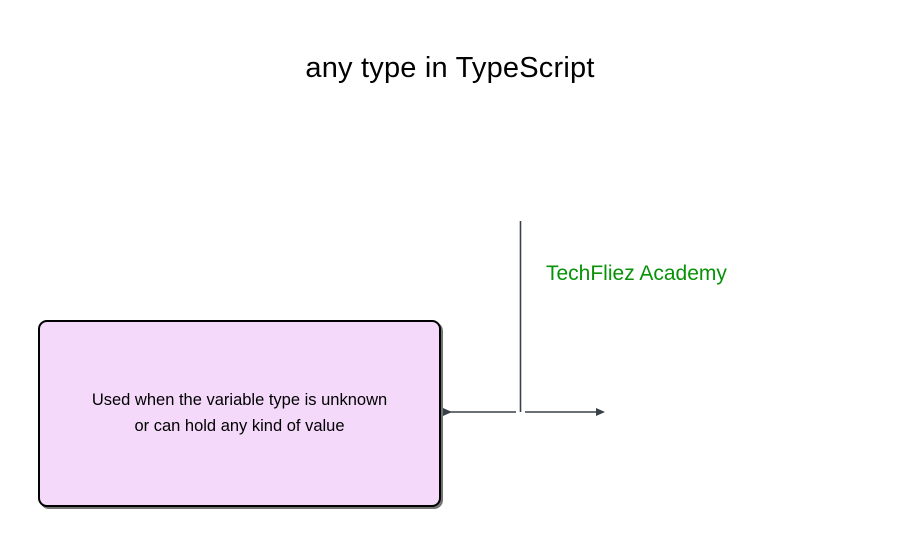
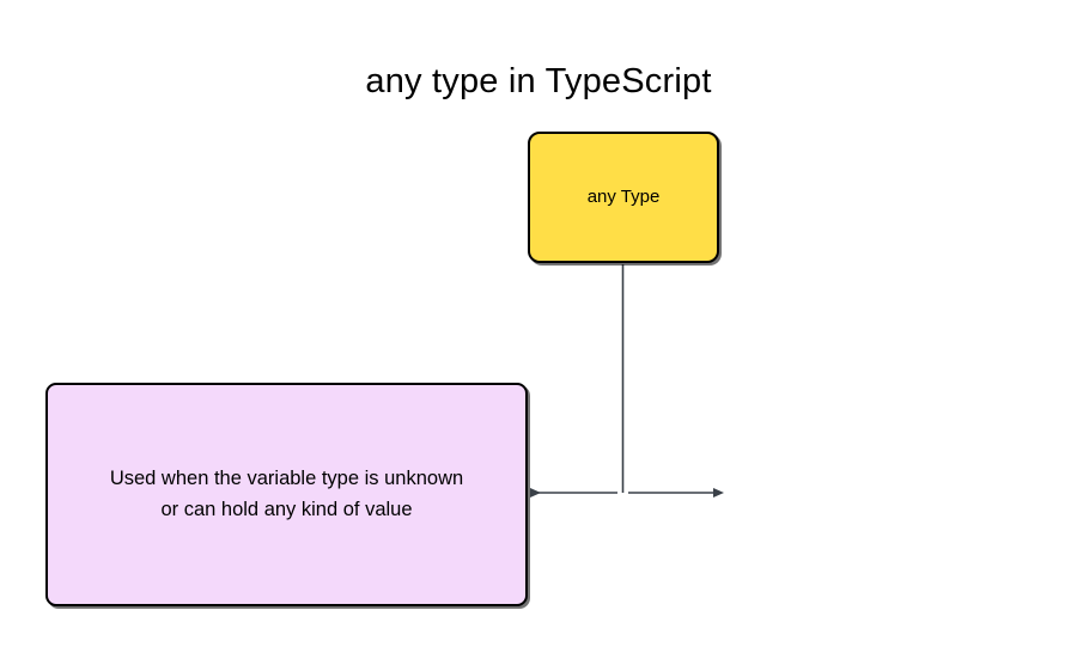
  any type in TypeScript
+ any Type
  Used when the variable type is unknown
  or can hold any kind of value
- TechFliez Academy
